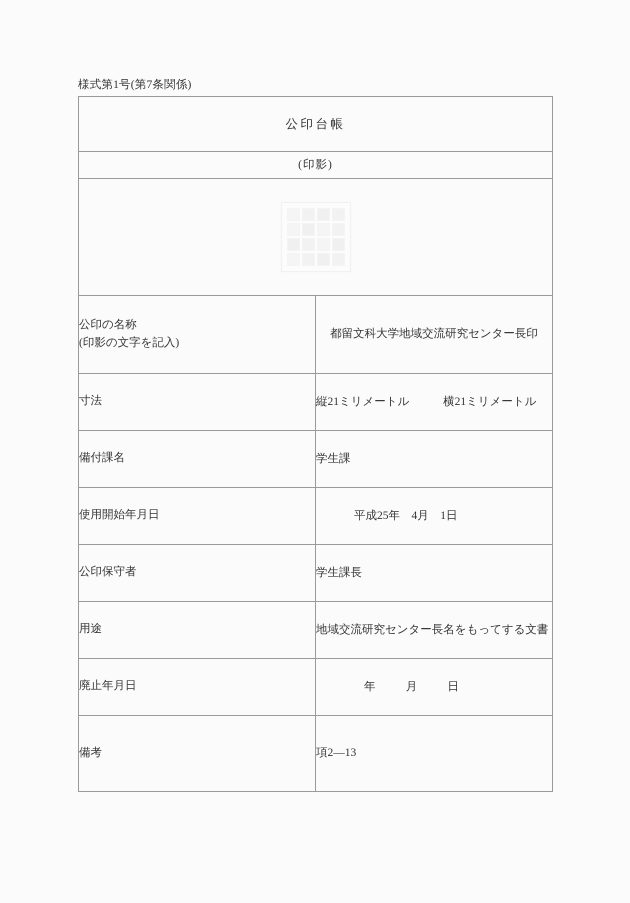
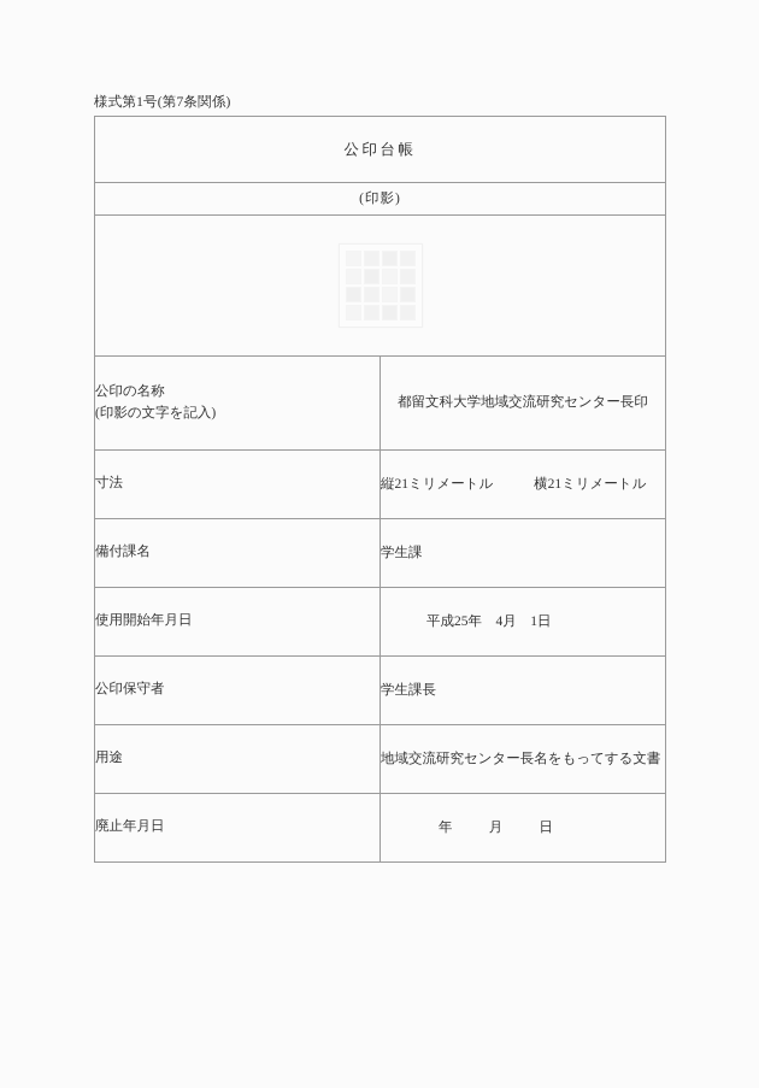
  様式第1号(第7条関係)
  公印台帳
  (印影)
  公印の名称 (印影の文字を記入)	都留文科大学地域交流研究センター長印
  寸法	縦21ミリメートル 横21ミリメートル
  備付課名	学生課
  使用開始年月日	平成25年 4月 1日
  公印保守者	学生課長
  用途	地域交流研究センター長名をもってする文書
  廃止年月日	年 月 日
- 備考	項2—13
